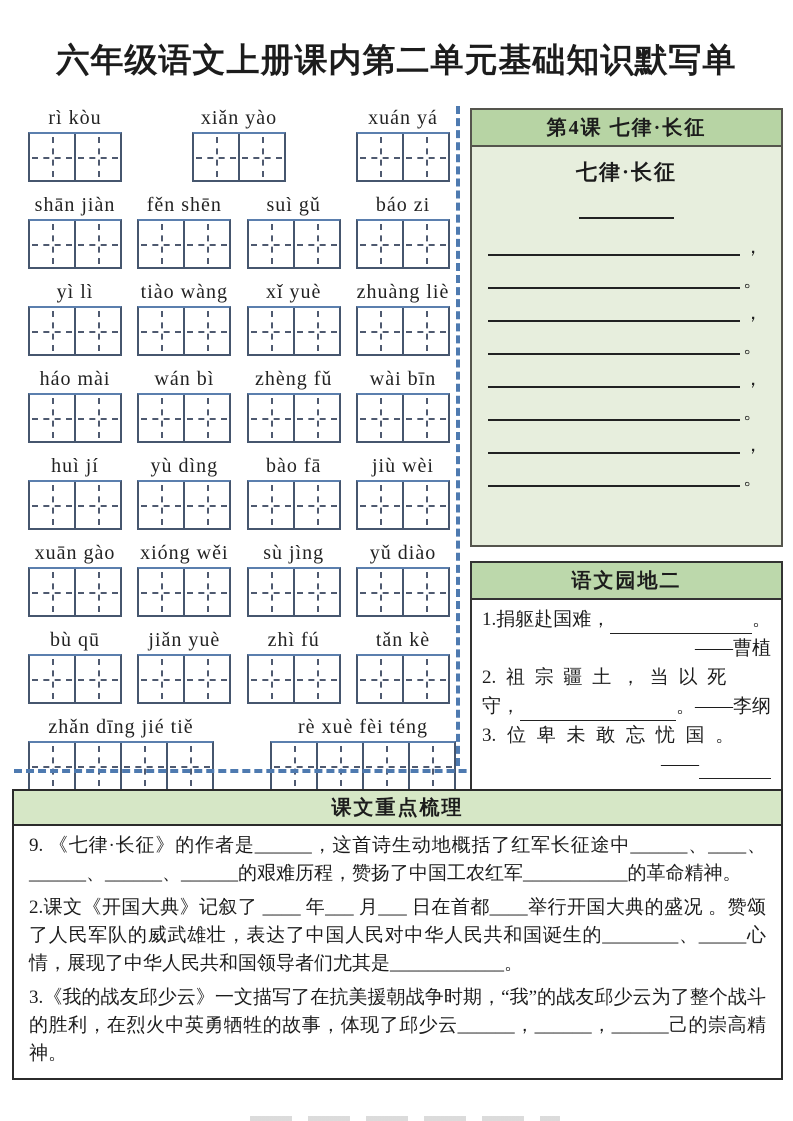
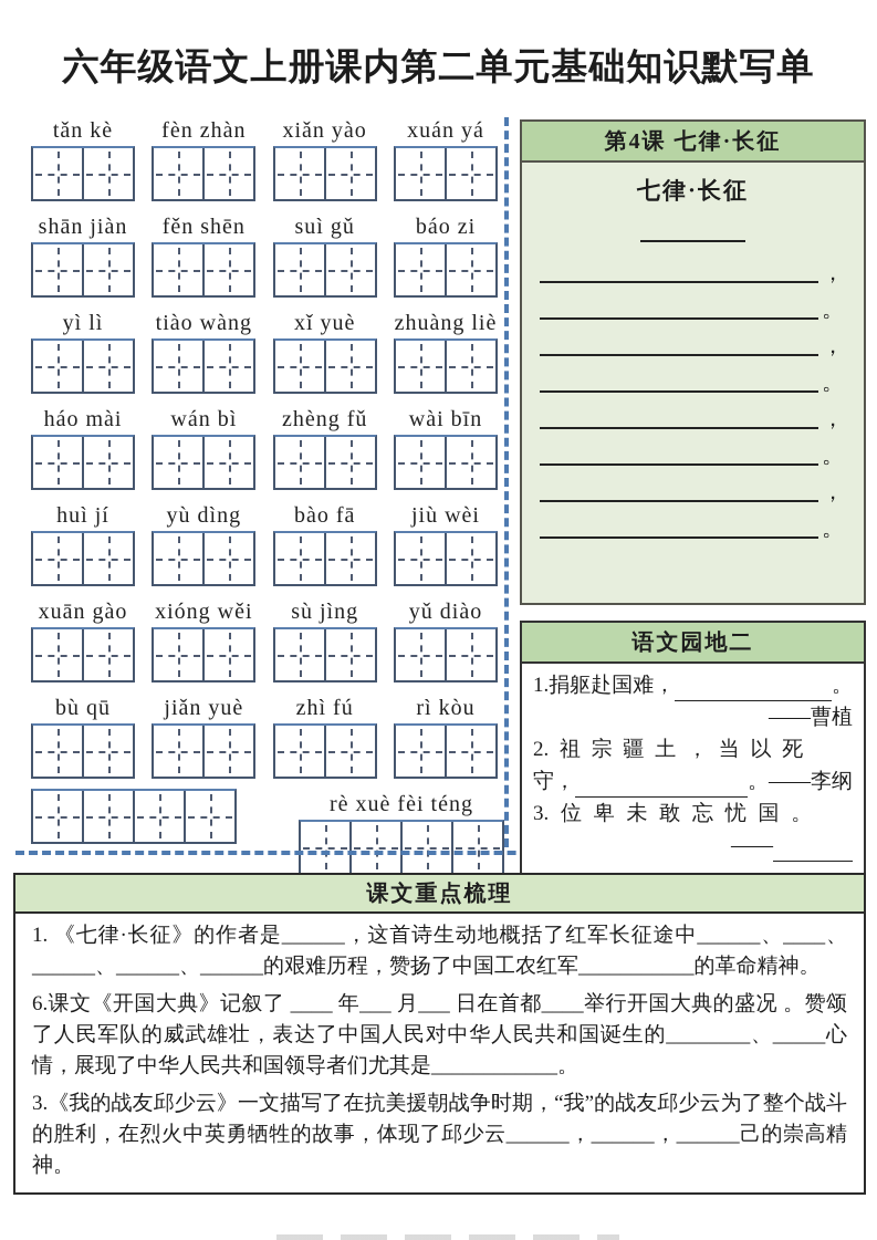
  六年级语文上册课内第二单元基础知识默写单
- rì kòu
+ tǎn kè
+ fèn zhàn
  xiǎn yào
  xuán yá
  shān jiàn
  fěn shēn
  suì gǔ
  báo zi
  yì lì
  tiào wàng
  xǐ yuè
  zhuàng liè
  háo mài
  wán bì
  zhèng fǔ
  wài bīn
  huì jí
  yù dìng
  bào fā
  jiù wèi
  xuān gào
  xióng wěi
  sù jìng
  yǔ diào
  bù qū
  jiǎn yuè
  zhì fú
- tǎn kè
+ rì kòu
- zhǎn dīng jié tiě
  rè xuè fèi téng
  第4课 七律·长征
  七律·长征
  ，
  。
  ，
  。
  ，
  。
  ，
  。
  语文园地二
  1.捐躯赴国难，
  。
  ——曹植
  2. 祖 宗 疆 土 ， 当 以 死
  守，
  。
  ——李纲
  3. 位 卑 未 敢 忘 忧 国 。
  ——
  课文重点梳理
- 9. 《七律·长征》的作者是______，这首诗生动地概括了红军长征途中______、____、______、______、______的艰难历程，赞扬了中国工农红军___________的革命精神。
+ 1. 《七律·长征》的作者是______，这首诗生动地概括了红军长征途中______、____、______、______、______的艰难历程，赞扬了中国工农红军___________的革命精神。
- 2.课文《开国大典》记叙了 ____ 年___ 月___ 日在首都____举行开国大典的盛况 。赞颂了人民军队的威武雄壮，表达了中国人民对中华人民共和国诞生的________、_____心情，展现了中华人民共和国领导者们尤其是____________。
+ 6.课文《开国大典》记叙了 ____ 年___ 月___ 日在首都____举行开国大典的盛况 。赞颂了人民军队的威武雄壮，表达了中国人民对中华人民共和国诞生的________、_____心情，展现了中华人民共和国领导者们尤其是____________。
  3.《我的战友邱少云》一文描写了在抗美援朝战争时期，“我”的战友邱少云为了整个战斗的胜利，在烈火中英勇牺牲的故事，体现了邱少云______，______，______己的崇高精神。
